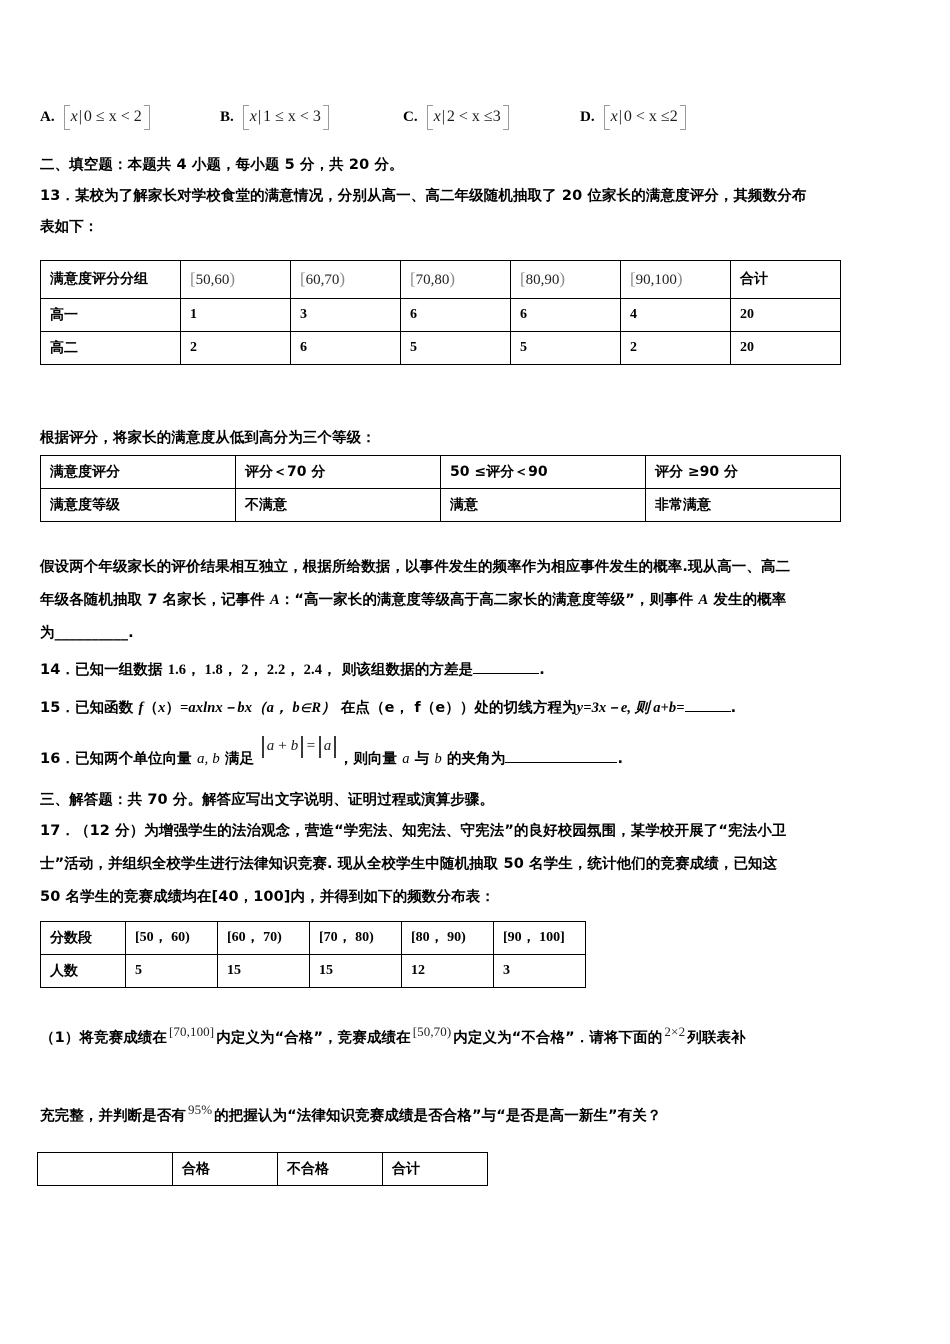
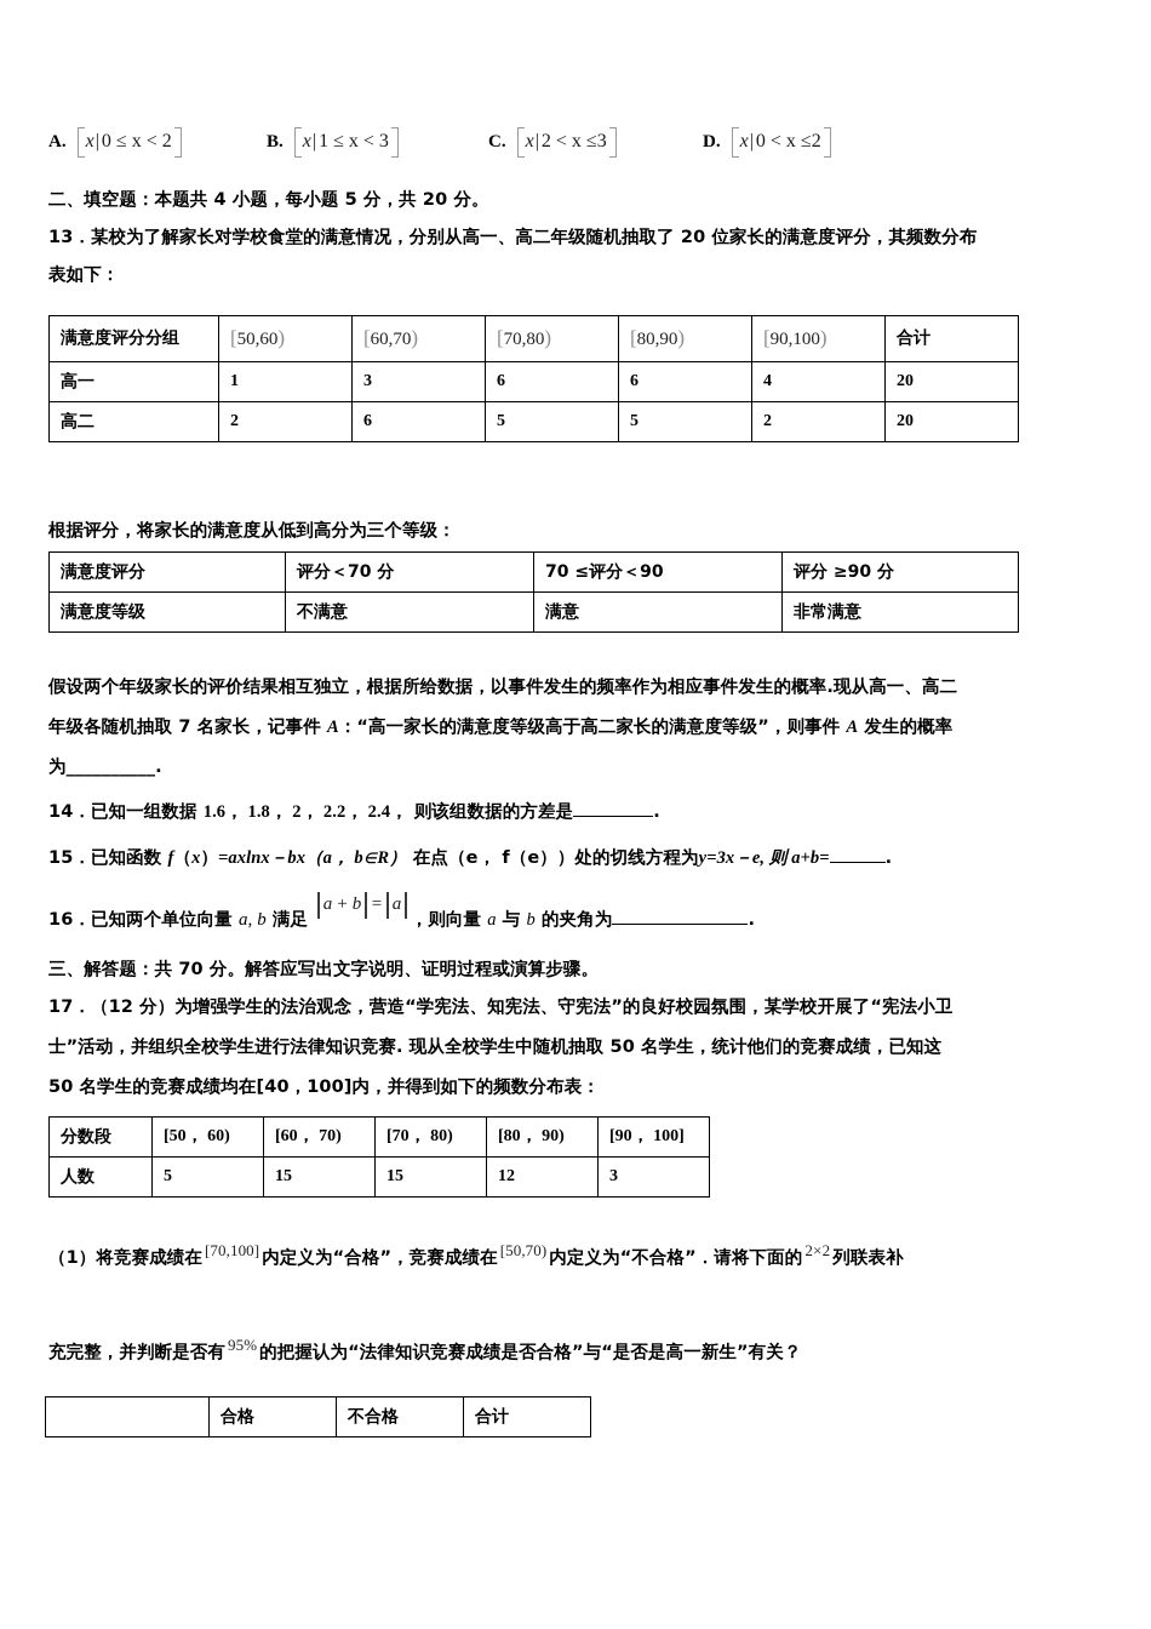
  A.
  x
  |
  0 ≤ x < 2
  B.
  x
  |
  1 ≤ x < 3
  C.
  x
  |
  2 < x ≤3
  D.
  x
  |
  0 < x ≤2
  二、填空题：本题共 4 小题，每小题 5 分，共 20 分。
  13．某校为了解家长对学校食堂的满意情况，分别从高一、高二年级随机抽取了 20 位家长的满意度评分，其频数分布
  表如下：
  满意度评分分组	[50,60)	[60,70)	[70,80)	[80,90)	[90,100)	合计
  高一	1	3	6	6	4	20
  高二	2	6	5	5	2	20
  根据评分，将家长的满意度从低到高分为三个等级：
- 满意度评分	评分＜70 分	50 ≤评分＜90	评分 ≥90 分
+ 满意度评分	评分＜70 分	70 ≤评分＜90	评分 ≥90 分
  满意度等级	不满意	满意	非常满意
  假设两个年级家长的评价结果相互独立，根据所给数据，以事件发生的频率作为相应事件发生的概率.现从高一、高二
  年级各随机抽取 7 名家长，记事件 A：“高一家长的满意度等级高于高二家长的满意度等级”，则事件 A 发生的概率
  为__________.
  14．已知一组数据 1.6， 1.8， 2， 2.2， 2.4， 则该组数据的方差是 .
  15．已知函数 f（x）=axlnx－bx（a， b∈R） 在点（e， f（e））处的切线方程为y=3x－e, 则 a+b= .
  16．已知两个单位向量 a, b 满足 a + b
  =
  a，则向量 a 与 b 的夹角为 .
  三、解答题：共 70 分。解答应写出文字说明、证明过程或演算步骤。
  17．（12 分）为增强学生的法治观念，营造“学宪法、知宪法、守宪法”的良好校园氛围，某学校开展了“宪法小卫
  士”活动，并组织全校学生进行法律知识竞赛. 现从全校学生中随机抽取 50 名学生，统计他们的竞赛成绩，已知这
  50 名学生的竞赛成绩均在[40，100]内，并得到如下的频数分布表：
  分数段	[50， 60)	[60， 70)	[70， 80)	[80， 90)	[90， 100]
  人数	5	15	15	12	3
  （1）将竞赛成绩在 [70,100] 内定义为“合格”，竞赛成绩在 [50,70) 内定义为“不合格”．请将下面的 2×2 列联表补
  充完整，并判断是否有 95% 的把握认为“法律知识竞赛成绩是否合格”与“是否是高一新生”有关？
  	合格	不合格	合计
